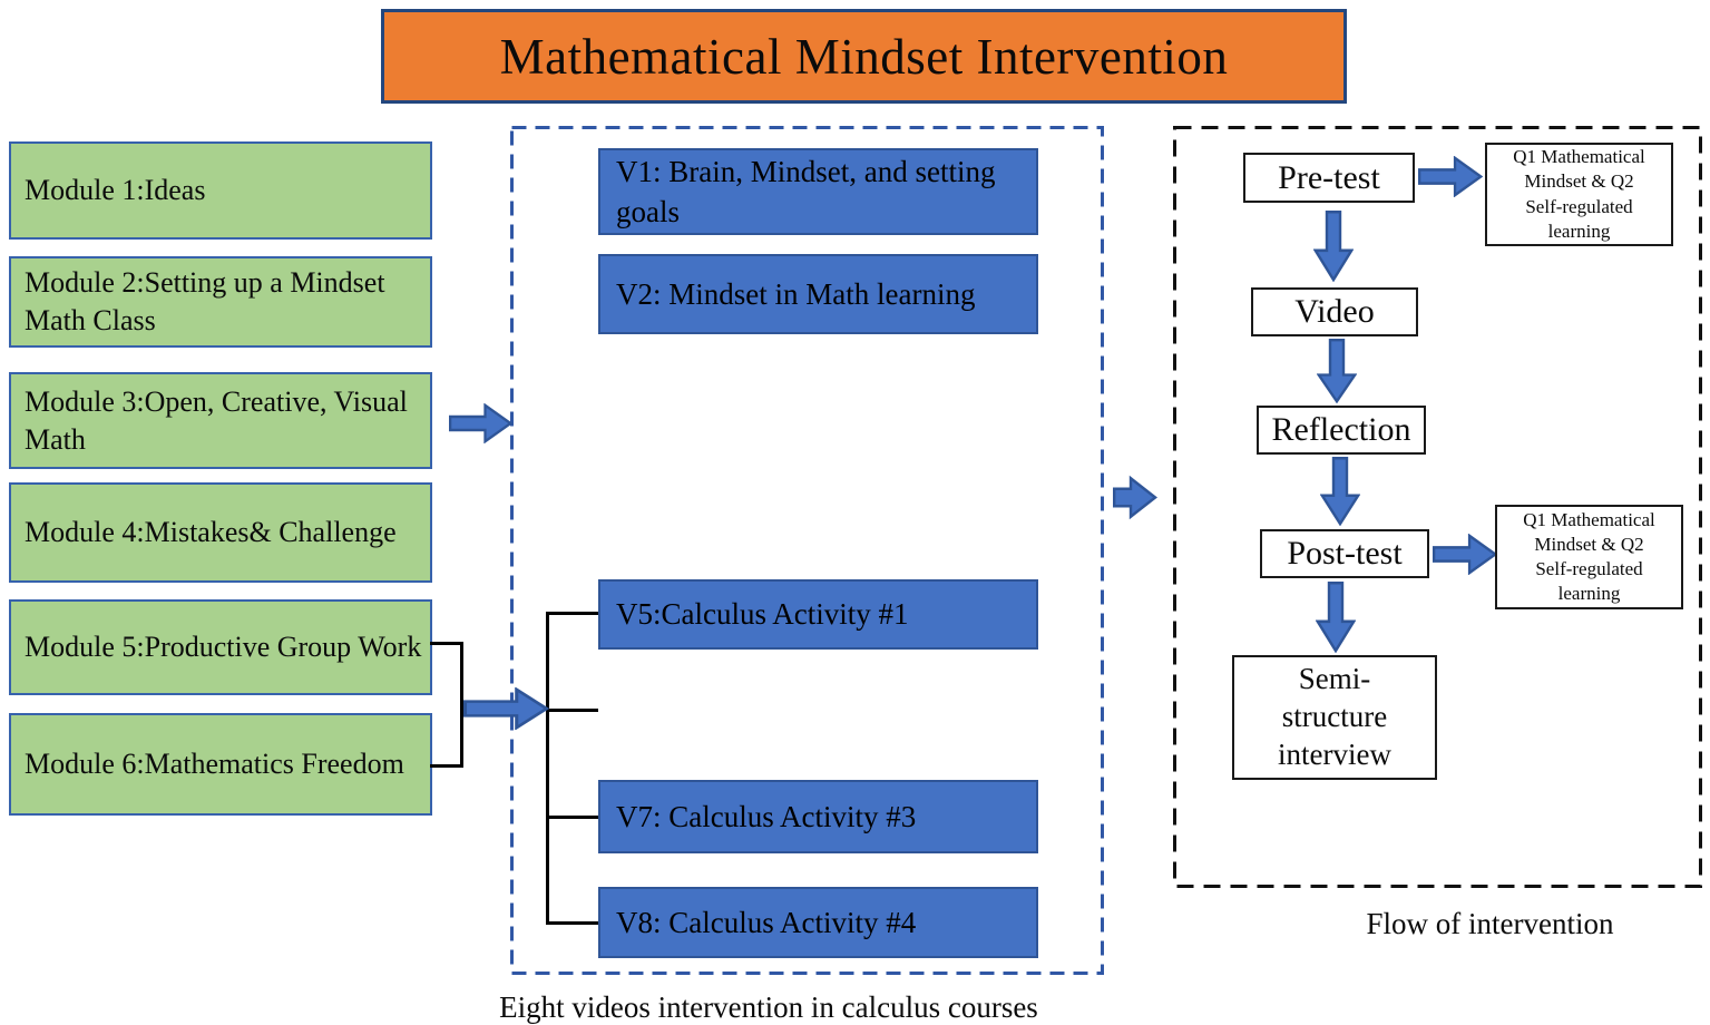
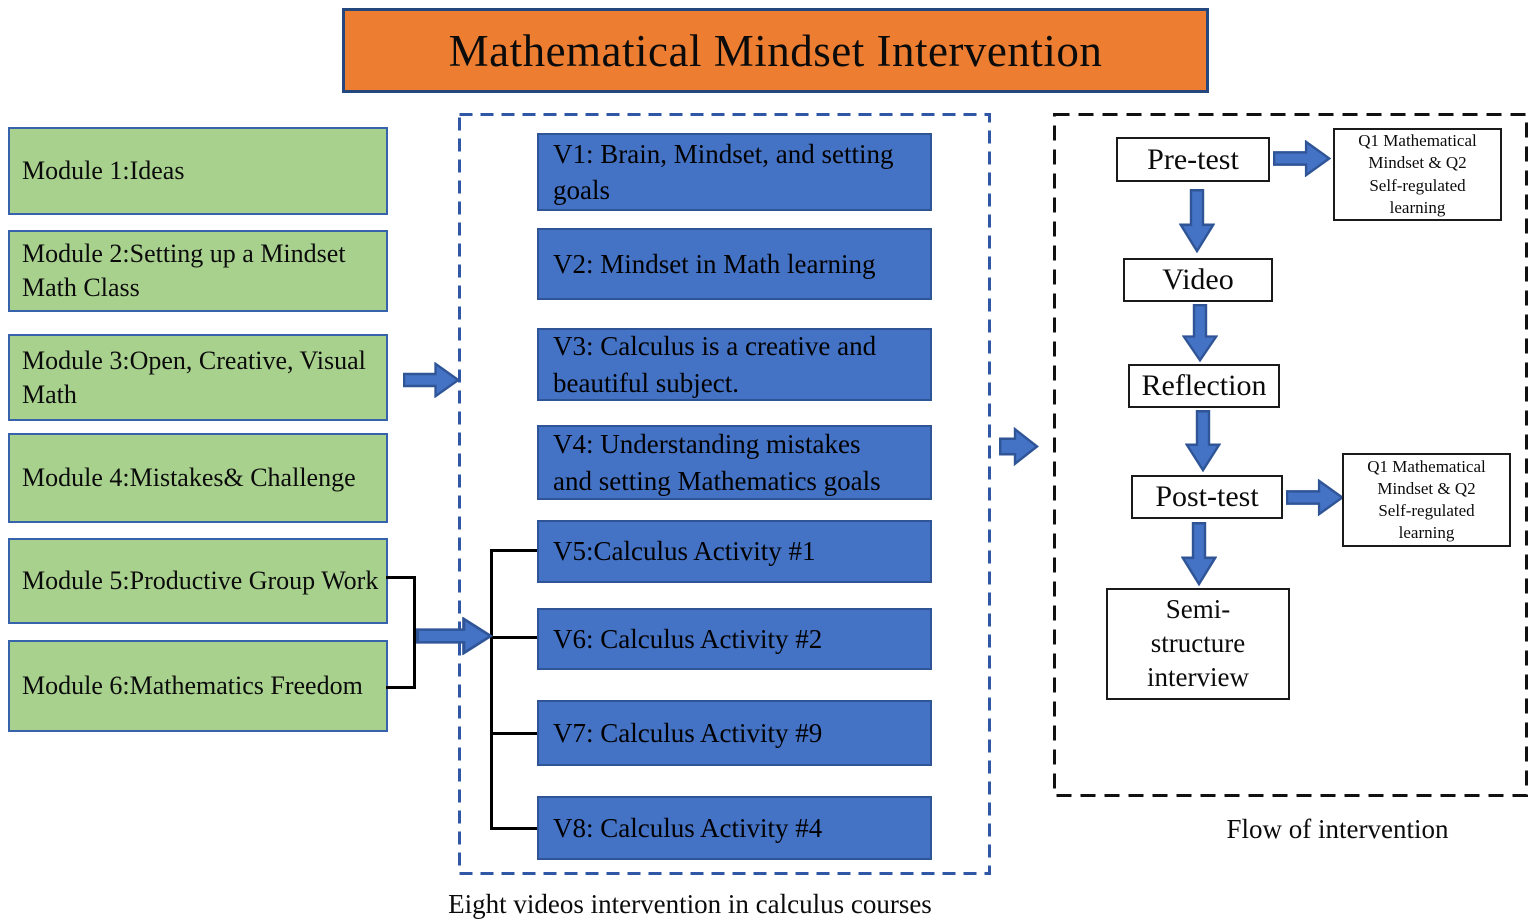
  Mathematical Mindset Intervention
  Module 1:Ideas
  Module 2:Setting up a Mindset
  Math Class
  Module 3:Open, Creative, Visual
  Math
  Module 4:Mistakes& Challenge
  Module 5:Productive Group Work
  Module 6:Mathematics Freedom
  V1: Brain, Mindset, and setting
  goals
  V2: Mindset in Math learning
+ V3: Calculus is a creative and
+ beautiful subject.
+ V4: Understanding mistakes
+ and setting Mathematics goals
  V5:Calculus Activity #1
+ V6: Calculus Activity #2
- V7: Calculus Activity #3
+ V7: Calculus Activity #9
  V8: Calculus Activity #4
  Eight videos intervention in calculus courses
  Pre-test
  Video
  Reflection
  Post-test
  Semi-
  structure
  interview
  Q1 Mathematical
  Mindset & Q2
  Self-regulated
  learning
  Q1 Mathematical
  Mindset & Q2
  Self-regulated
  learning
  Flow of intervention
